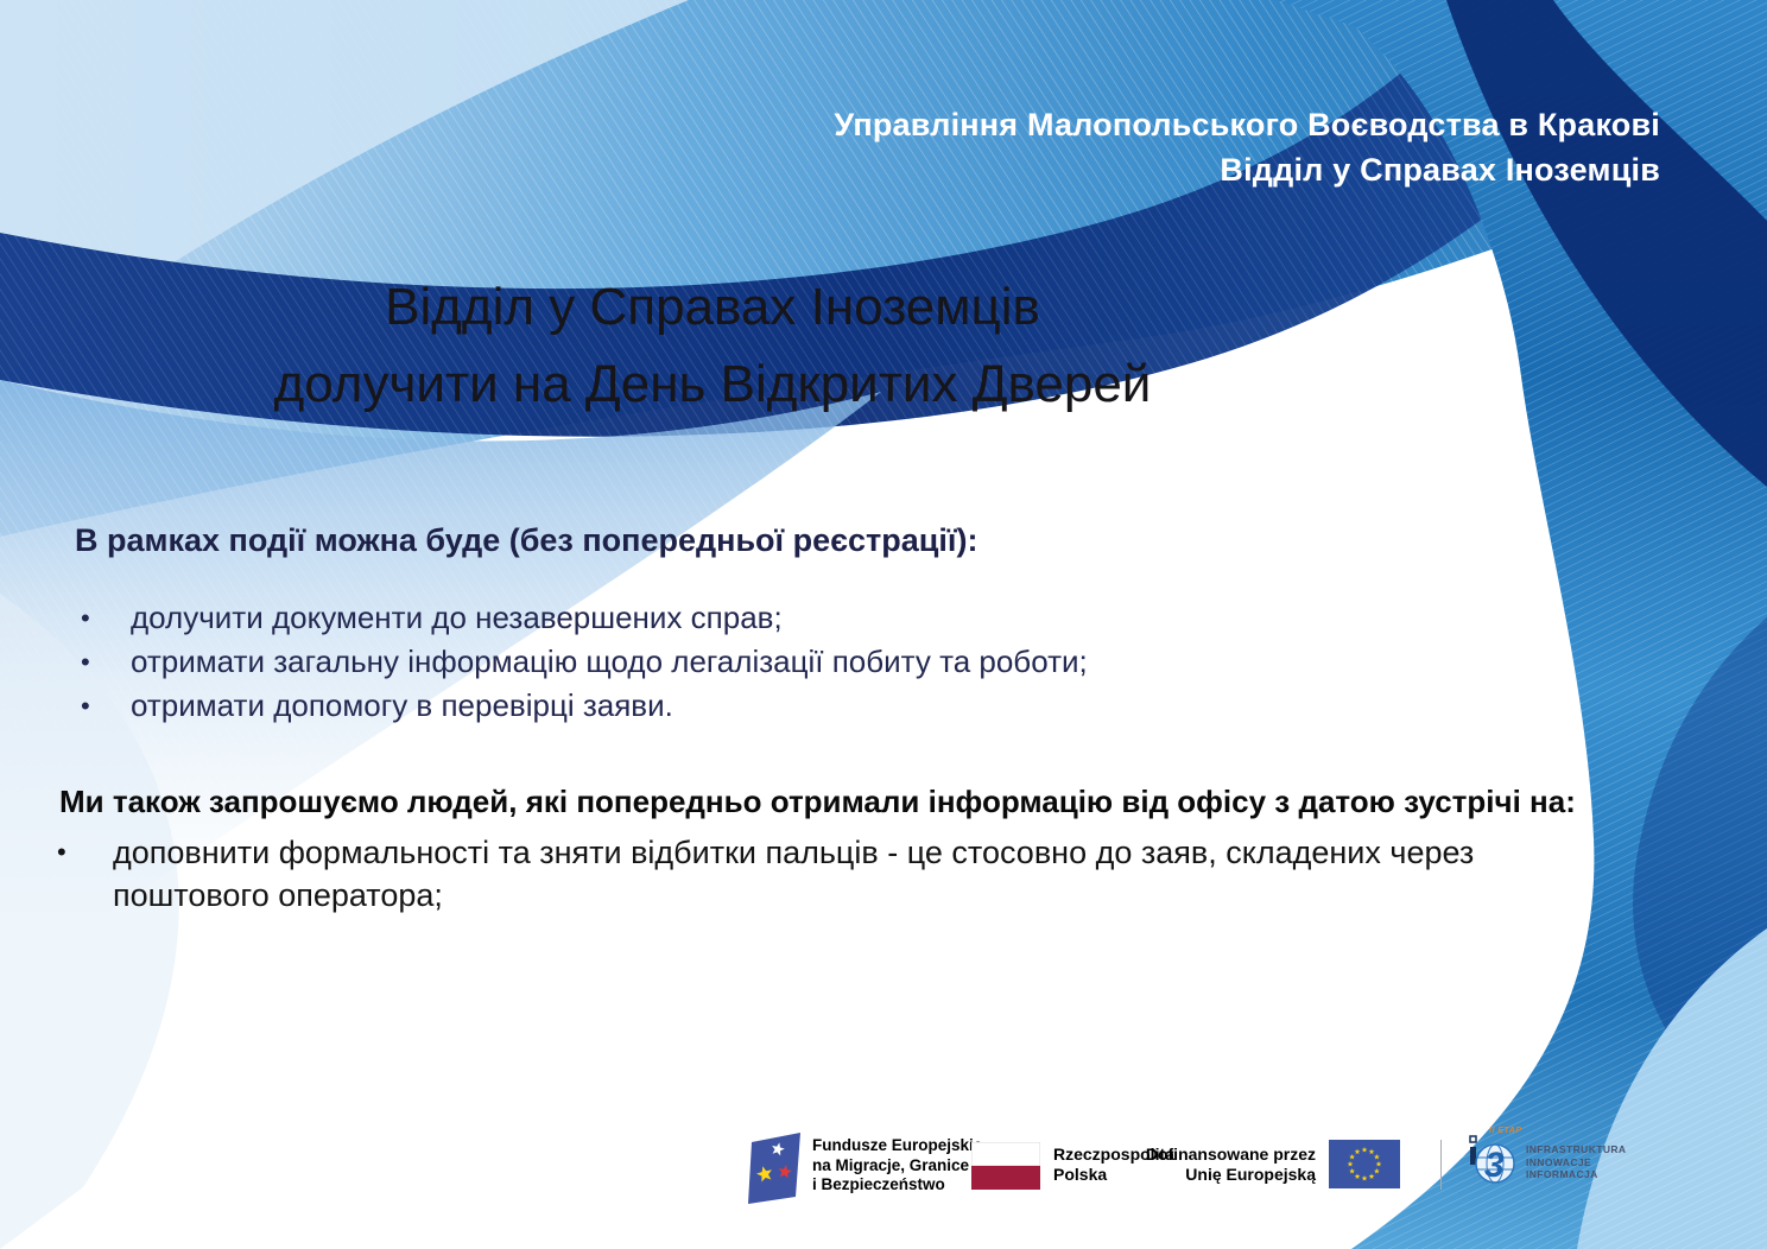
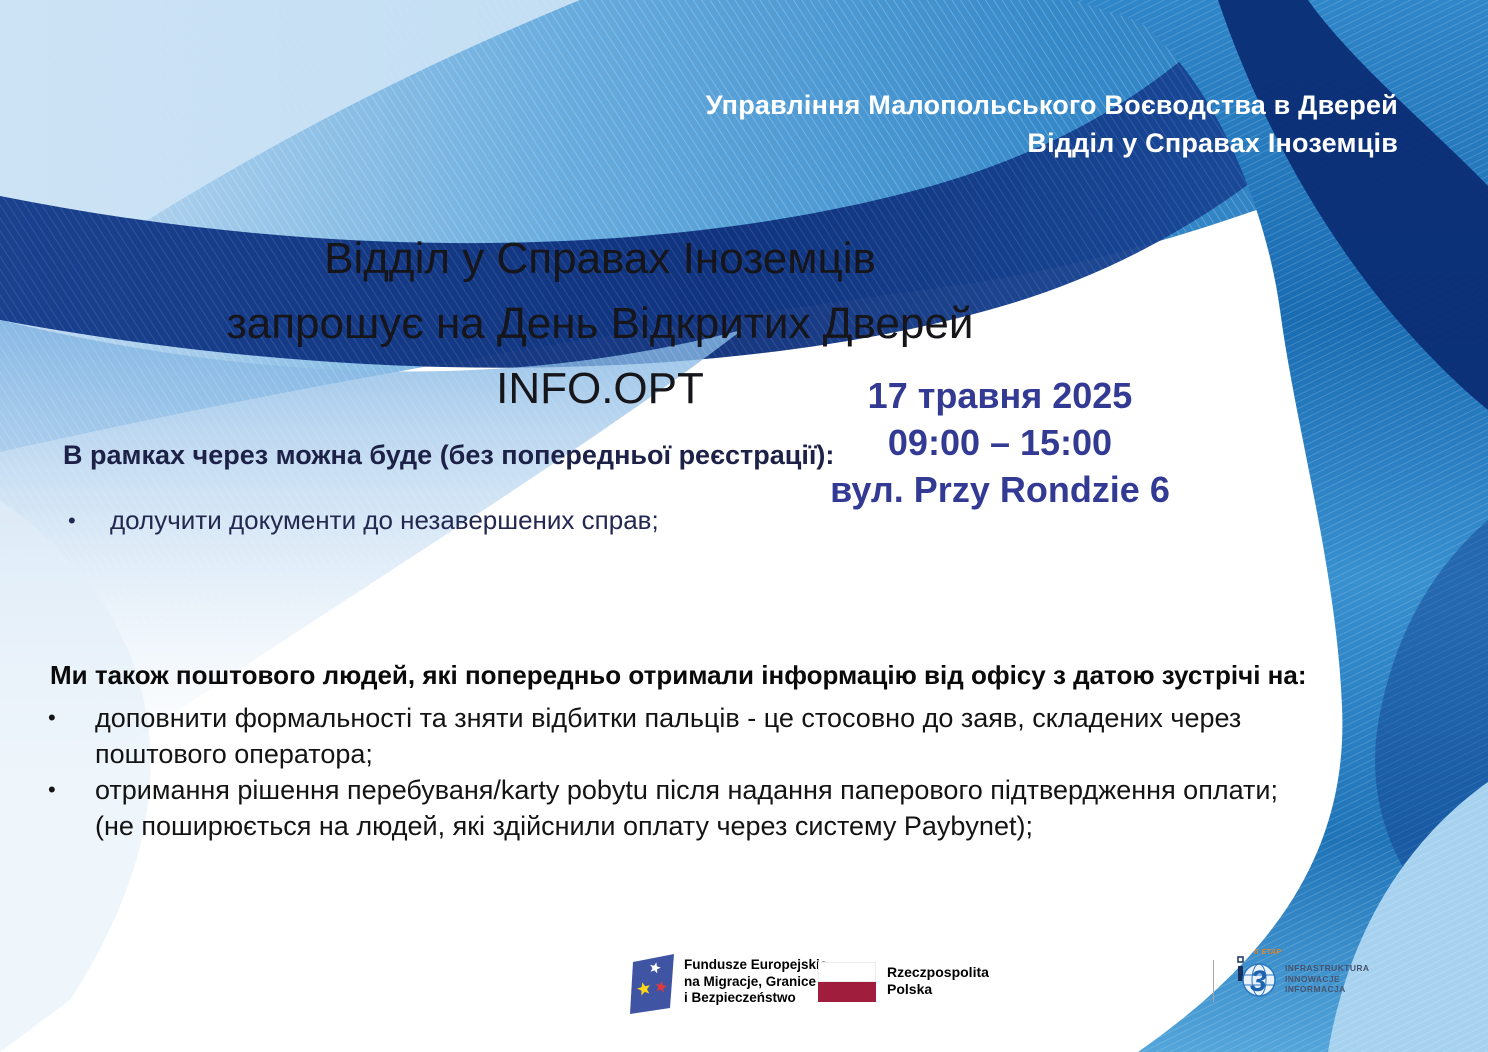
- Управління Малопольського Воєводства в Кракові
+ Управління Малопольського Воєводства в Дверей
  Відділ у Справах Іноземців
  Відділ у Справах Іноземців
- долучити на День Відкритих Дверей
+ запрошує на День Відкритих Дверей
+ INFO.OPT
+ 17 травня 2025
+ 09:00 – 15:00
+ вул. Przy Rondzie 6
- В рамках події можна буде (без попередньої реєстрації):
+ В рамках через можна буде (без попередньої реєстрації):
  долучити документи до незавершених справ;
- отримати загальну інформацію щодо легалізації побиту та роботи;
- отримати допомогу в перевірці заяви.
- Ми також запрошуємо людей, які попередньо отримали інформацію від офісу з датою зустрічі на:
+ Ми також поштового людей, які попередньо отримали інформацію від офісу з датою зустрічі на:
  доповнити формальності та зняти відбитки пальців - це стосовно до заяв, складених через поштового оператора;
+ отримання рішення перебуваня/karty pobytu після надання паперового підтвердження оплати; (не поширюється на людей, які здійснили оплату через систему Paybynet);
  Fundusze Europejsk
  na Migracje, Granice
  i Bezpieczeństwo
  Rzeczpospolita
  Polska
- Dofinansowane przez
- Unię Europejską
  3
  INFRASTRUKTURA
  INNOWACJE
  INFORMACJA
